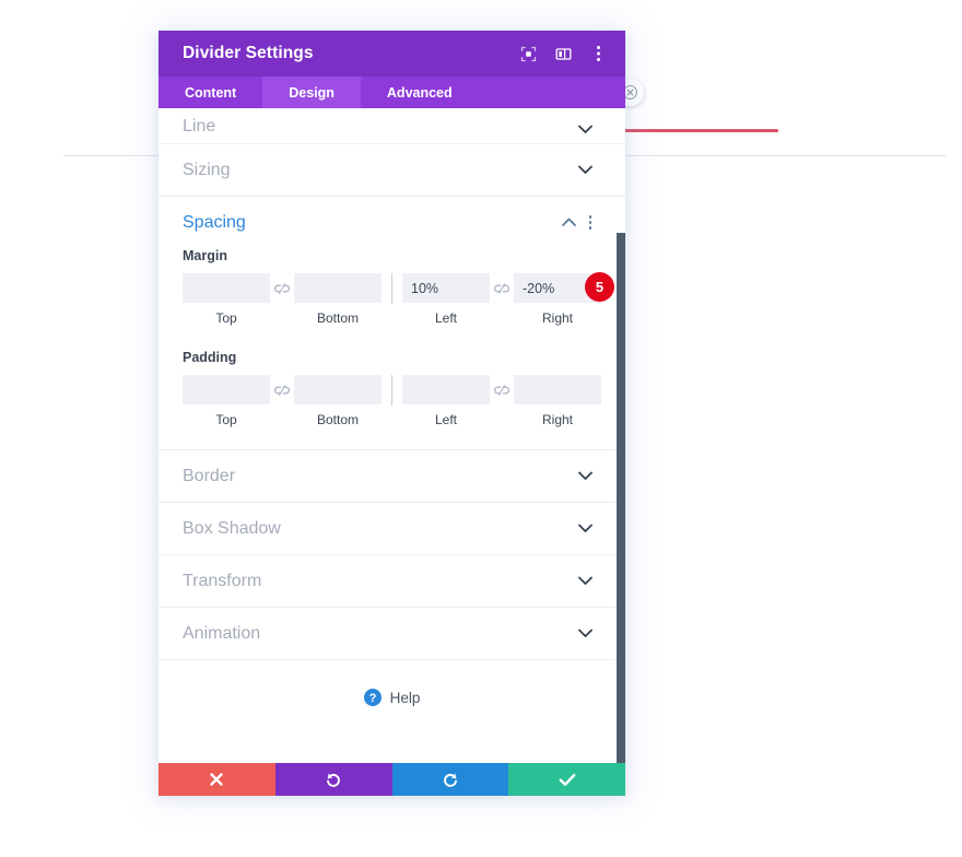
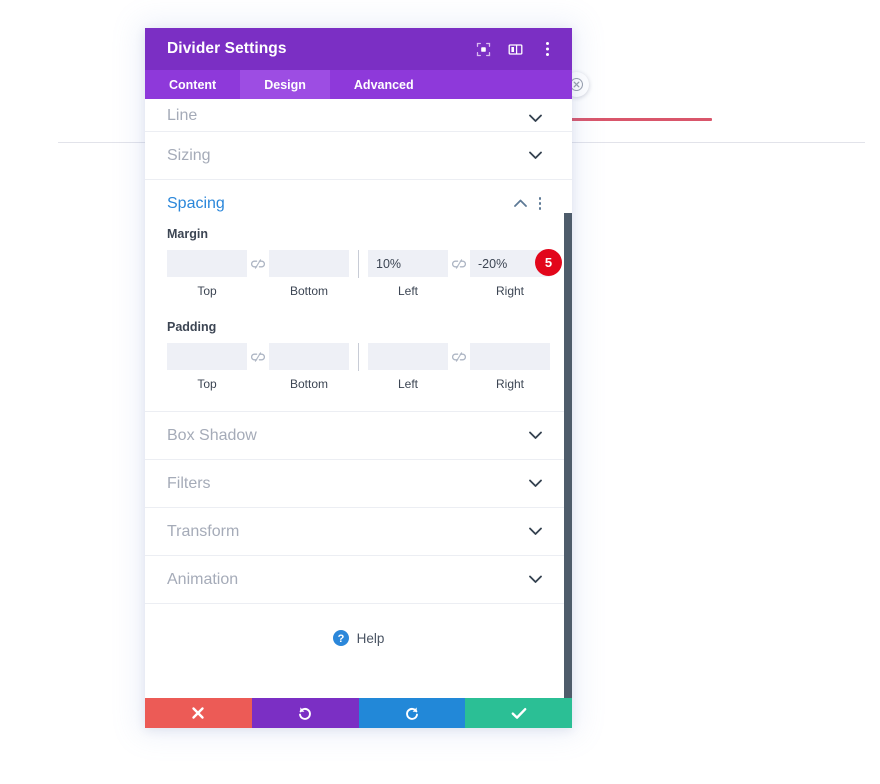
  Divider Settings
  Content
  Design
  Advanced
  Line
  Sizing
  Spacing
  Margin
  Top
  Bottom
  10%
  Left
  -20%
  5
  Right
  Padding
  Top
  Bottom
  Left
  Right
- Border
  Box Shadow
+ Filters
  Transform
  Animation
  ?
  Help
